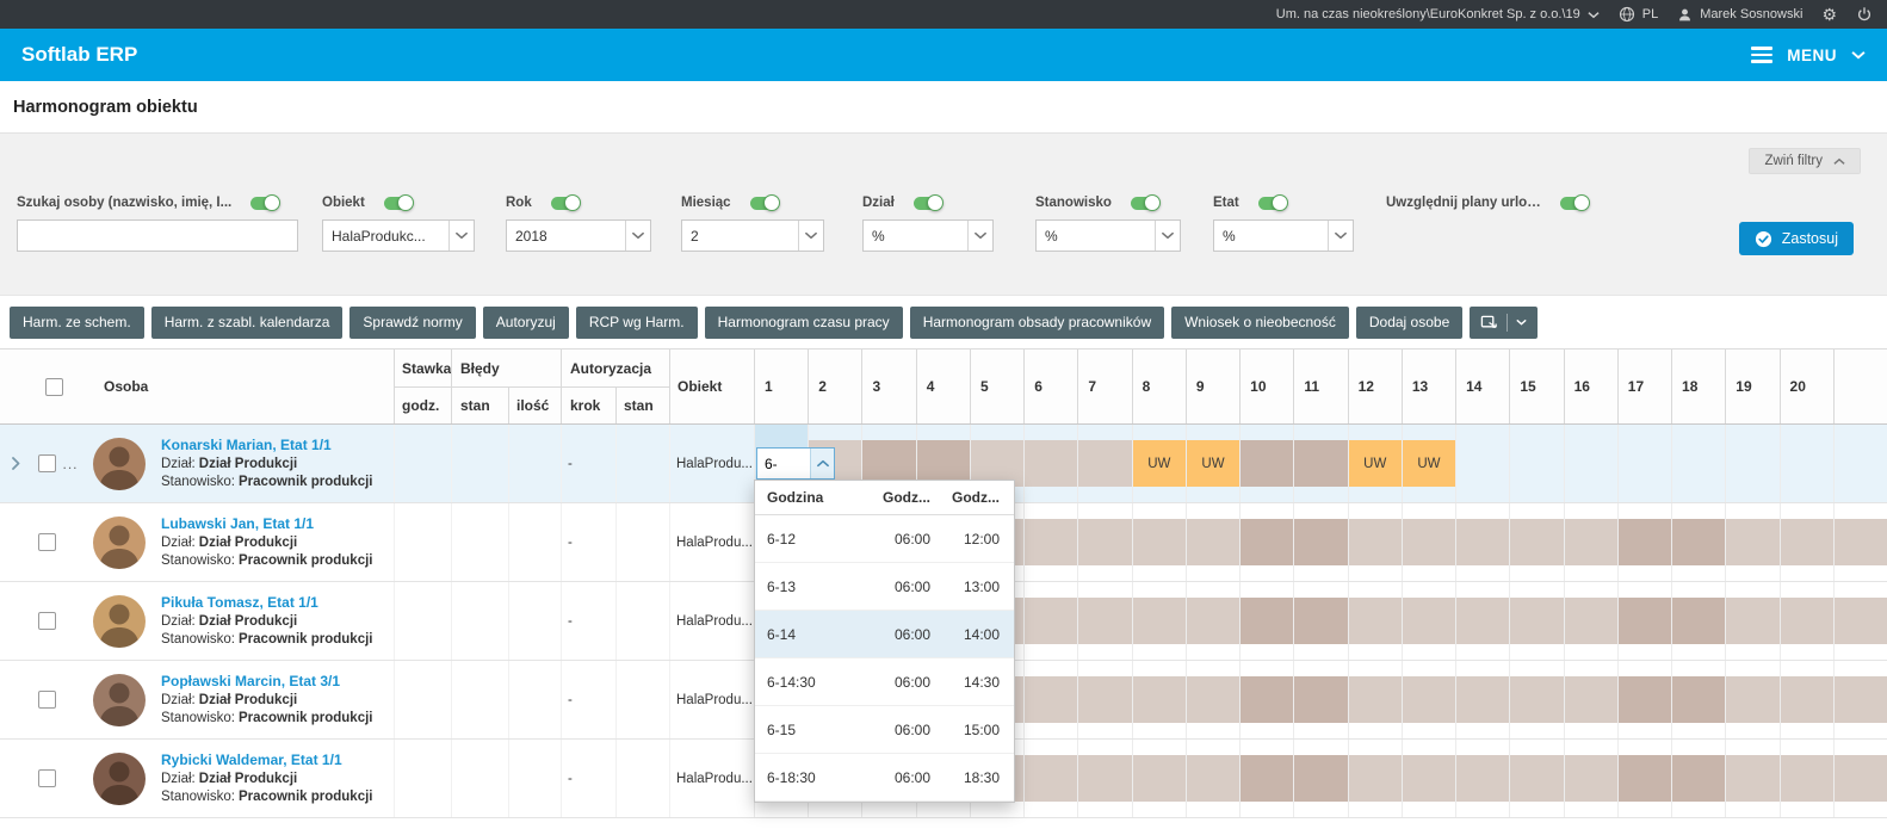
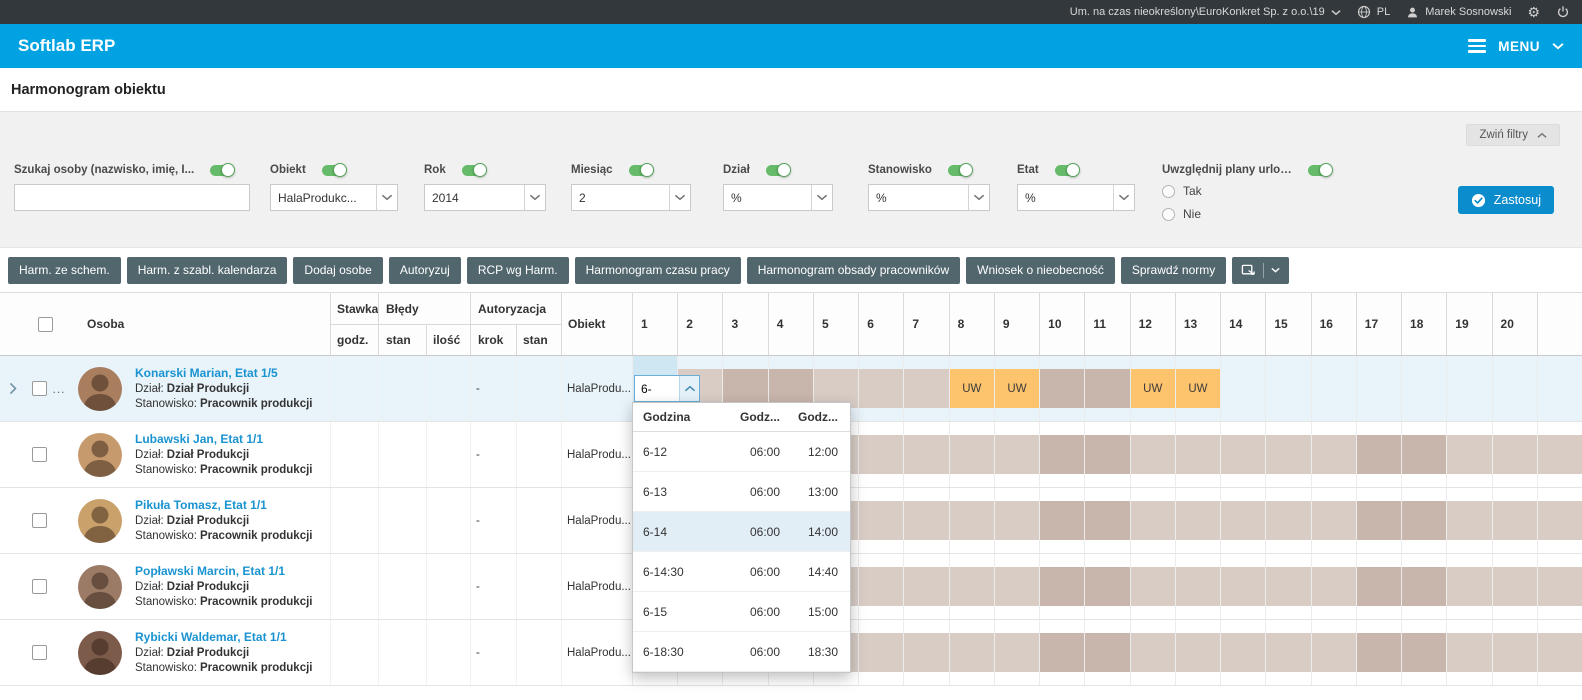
  Um. na czas nieokreślony\EuroKonkret Sp. z o.o.\19
  PL
  Marek Sosnowski
  ⚙
  Softlab ERP
  MENU
  Harmonogram obiektu
  Zwiń filtry
  Szukaj osoby (nazwisko, imię, I...
  Obiekt
  HalaProdukc...
  Rok
- 2018
+ 2014
  Miesiąc
  2
  Dział
  %
  Stanowisko
  %
  Etat
  %
  Uwzględnij plany urlop.
+ Tak
+ Nie
  Zastosuj
  Harm. ze schem.
  Harm. z szabl. kalendarza
- Sprawdź normy
+ Dodaj osobe
  Autoryzuj
  RCP wg Harm.
  Harmonogram czasu pracy
  Harmonogram obsady pracowników
  Wniosek o nieobecność
- Dodaj osobe
+ Sprawdź normy
  Osoba
  Stawka
  godz.
  Błędy
  stan
  ilość
  Autoryzacja
  krok
  stan
  Obiekt
  1
  2
  3
  4
  5
  6
  7
  8
  9
  10
  11
  12
  13
  14
  15
  16
  17
  18
  19
  20
  ...
- Konarski Marian, Etat 1/1
+ Konarski Marian, Etat 1/5
  Dział: Dział Produkcji
  Stanowisko: Pracownik produkcji
  -
  HalaProdu...
  6-
  UW
  UW
  UW
  UW
  Lubawski Jan, Etat 1/1
  Dział: Dział Produkcji
  Stanowisko: Pracownik produkcji
  -
  HalaProdu...
  Pikuła Tomasz, Etat 1/1
  Dział: Dział Produkcji
  Stanowisko: Pracownik produkcji
  -
  HalaProdu...
- Popławski Marcin, Etat 3/1
+ Popławski Marcin, Etat 1/1
  Dział: Dział Produkcji
  Stanowisko: Pracownik produkcji
  -
  HalaProdu...
  Rybicki Waldemar, Etat 1/1
  Dział: Dział Produkcji
  Stanowisko: Pracownik produkcji
  -
  HalaProdu...
  Godzina
  Godz...
  Godz...
  6-12
  06:00
  12:00
  6-13
  06:00
  13:00
  6-14
  06:00
  14:00
  6-14:30
  06:00
- 14:30
+ 14:40
  6-15
  06:00
  15:00
  6-18:30
  06:00
  18:30
